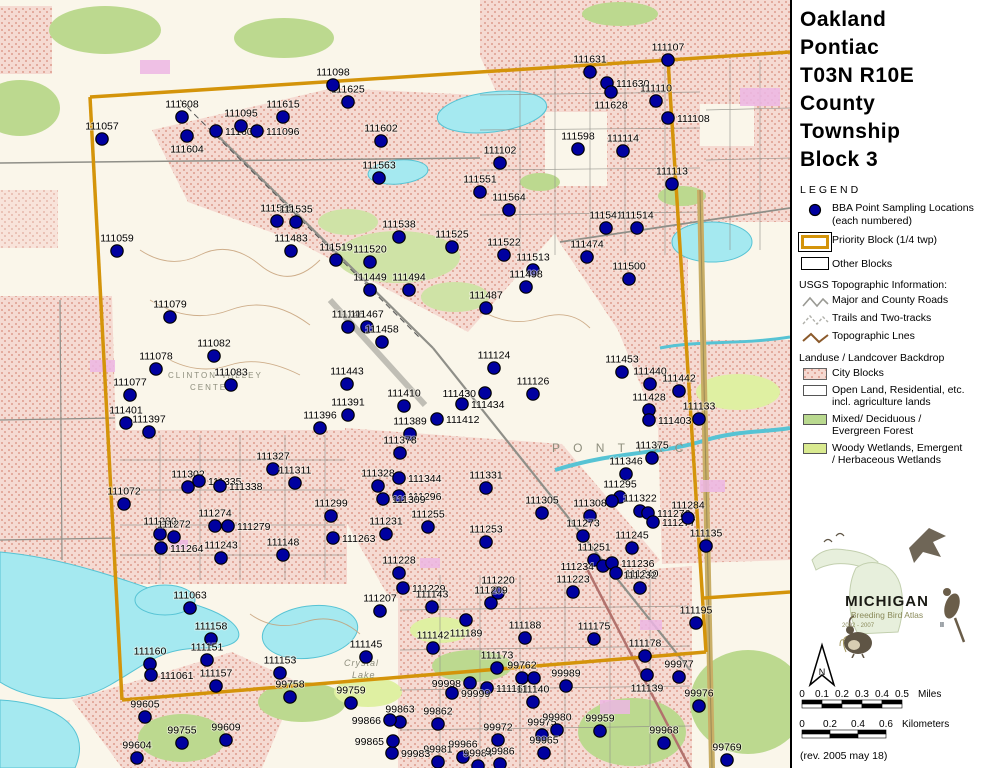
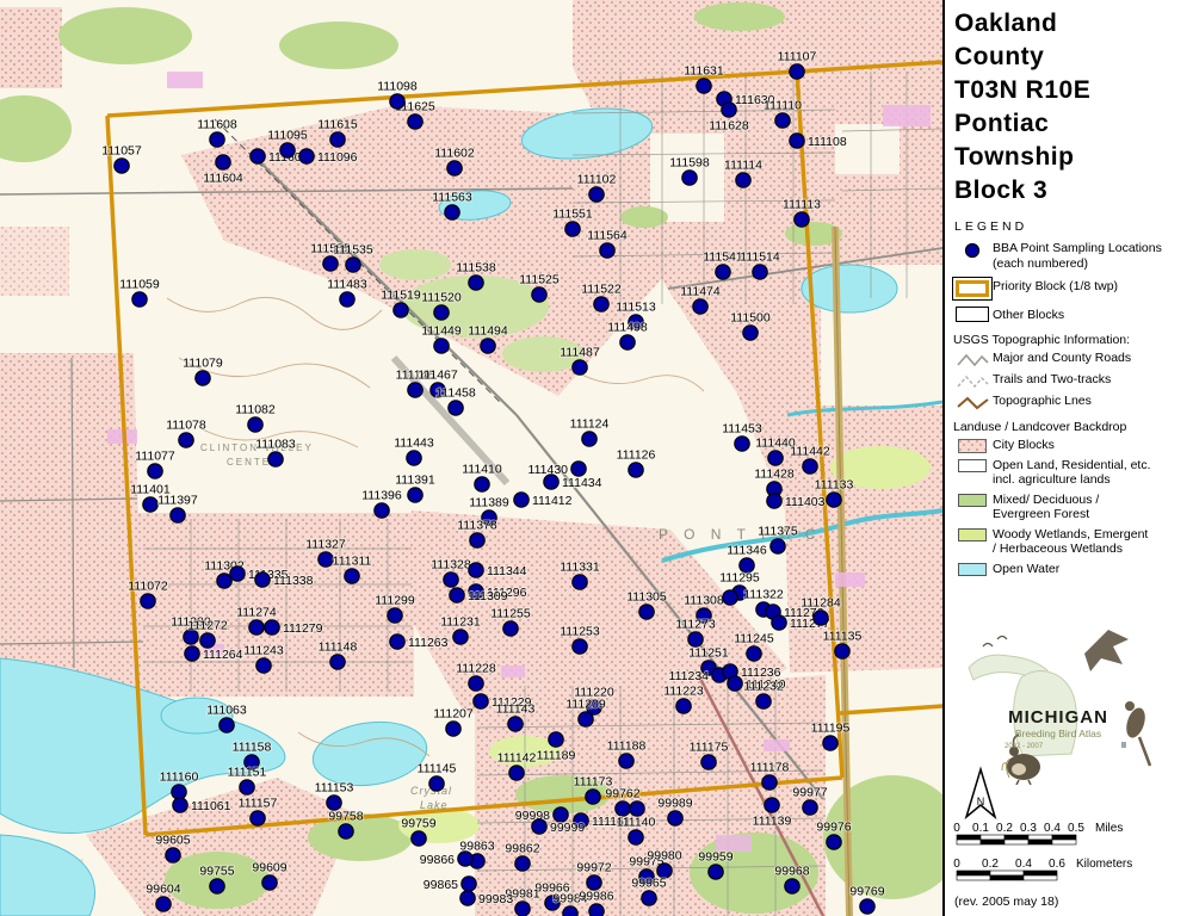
  P O N T I A C
  CLINTON VALLEY
  CENTE
  Cryal
  Lake
  111057
  111608
  111604
  111095
  111096
  111615
  11625
  111098
  111602
  111563
  111631
  111630
  111628
  111107
  111110
  111108
  111113
  111598
  111114
  111102
  111551
  111564
  111059
  111555
  111535
  111483
  111519
  111520
  111538
  111525
  111522
  111541
  111514
  111474
  111513
  111500
  111449
  111494
  111498
  111487
  111079
  111146
  111467
  111458
  111082
  111078
  111083
  111077
  111443
  111124
  111126
  111453
  111440
  111442
  111401
  111397
  111391
  111396
  111410
  111412
  111430
  111434
  111389
  111378
  111428
  111403
  111133
  111375
  111346
  111327
  111311
  111328
  111302
  111338
  111344
  111296
  111309
  111331
  111072
  111299
  111295
  111305
  111308
  111322
  11127
  111284
  111231
  111255
  111274
  111279
  111280
  111272
  111264
  111243
  111148
  111263
  111273
  111253
  111245
  111135
  111251
  111234
  111236
  111240
  111232
  111223
  111220
  111209
  111228
  111229
  111143
  111189
  111142
  111195
  111188
  111175
  111178
  111173
  99762
  99989
  99977
  111139
  99998
  111161
  99999
  111140
  99976
  99863
  99862
  99975
  99980
  99959
  99972
  99968
  99966
  99965
  99981
  99983
  99769
  99758
  99759
  99605
  99609
  99755
  99604
  111063
  111158
  111151
  111160
  111061
  111153
  111157
  111207
  111145
  99866
  99865
  99984
  99986
  Oakland
- Pontiac
+ County
  T03N R10E
- County
+ Pontiac
  Township
  Block 3
  LEGEND
  BBA Point Sampling Locations
  (each numbered)
- Priority Block (1/4 twp)
+ Priority Block (1/8 twp)
  Other Blocks
  USGS Topographic Information:
  Major and County Roads
  Trails and Two-tracks
  Topographic Lnes
  Landuse / Landcover Backdrop
  City Blocks
  Open Land, Residential, etc.
  incl. agriculture lands
  Mixed/ Deciduous /
  Evergreen Forest
  Woody Wetlands, Emergent
  / Herbaceous Wetlands
+ Open Water
  MICHIGAN
  Breeding Bird Atlas
  N
  0
  0.1
  0.2
  0.3
  0.4
  0.5
  Miles
  0
  0.2
  0.4
  0.6
  Kilometers
  (rev. 2005 may 18)
